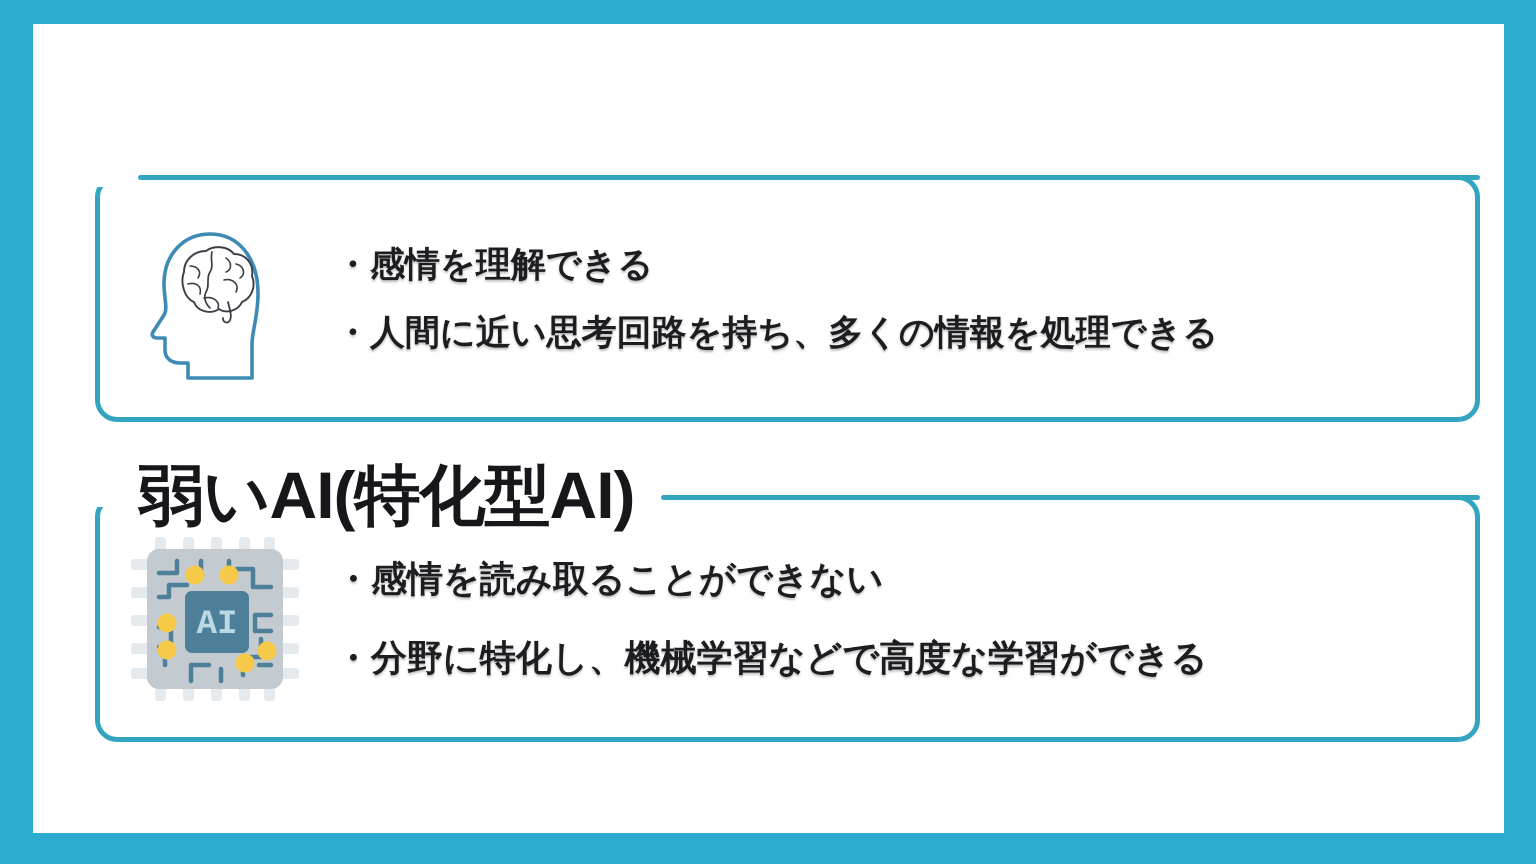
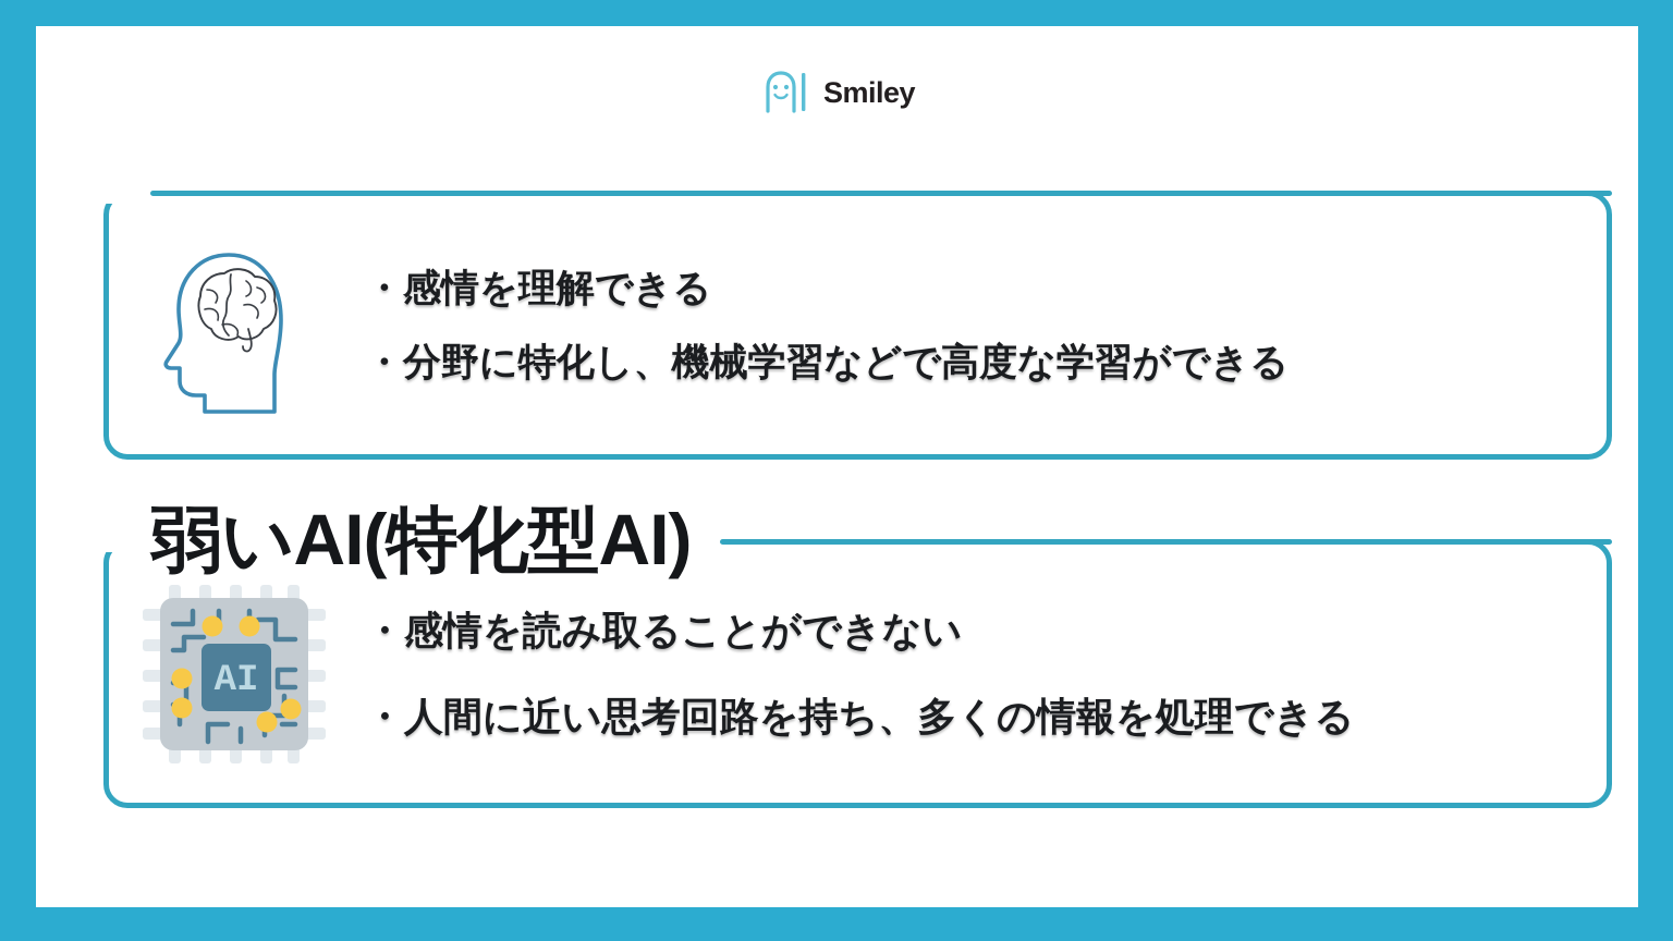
+ Smiley
  ・感情を理解できる
- ・人間に近い思考回路を持ち、多くの情報を処理できる
+ ・分野に特化し、機械学習などで高度な学習ができる
  弱いAI(特化型AI)
  AI
  ・感情を読み取ることができない
- ・分野に特化し、機械学習などで高度な学習ができる
+ ・人間に近い思考回路を持ち、多くの情報を処理できる
